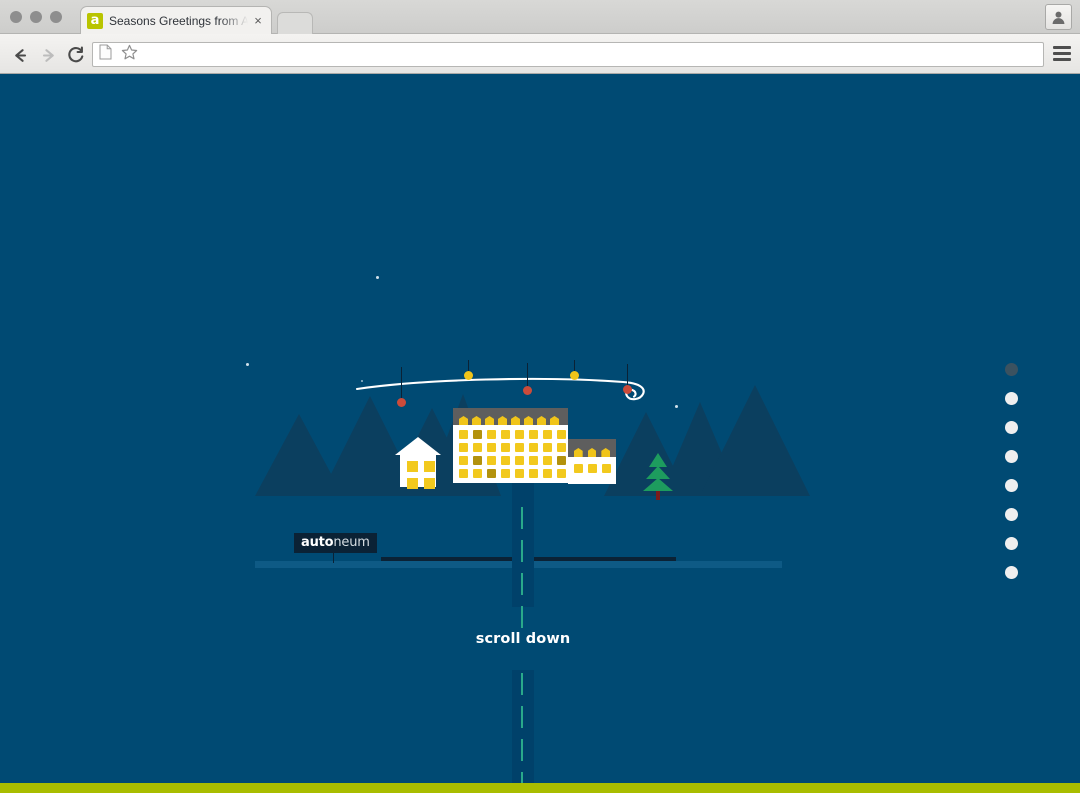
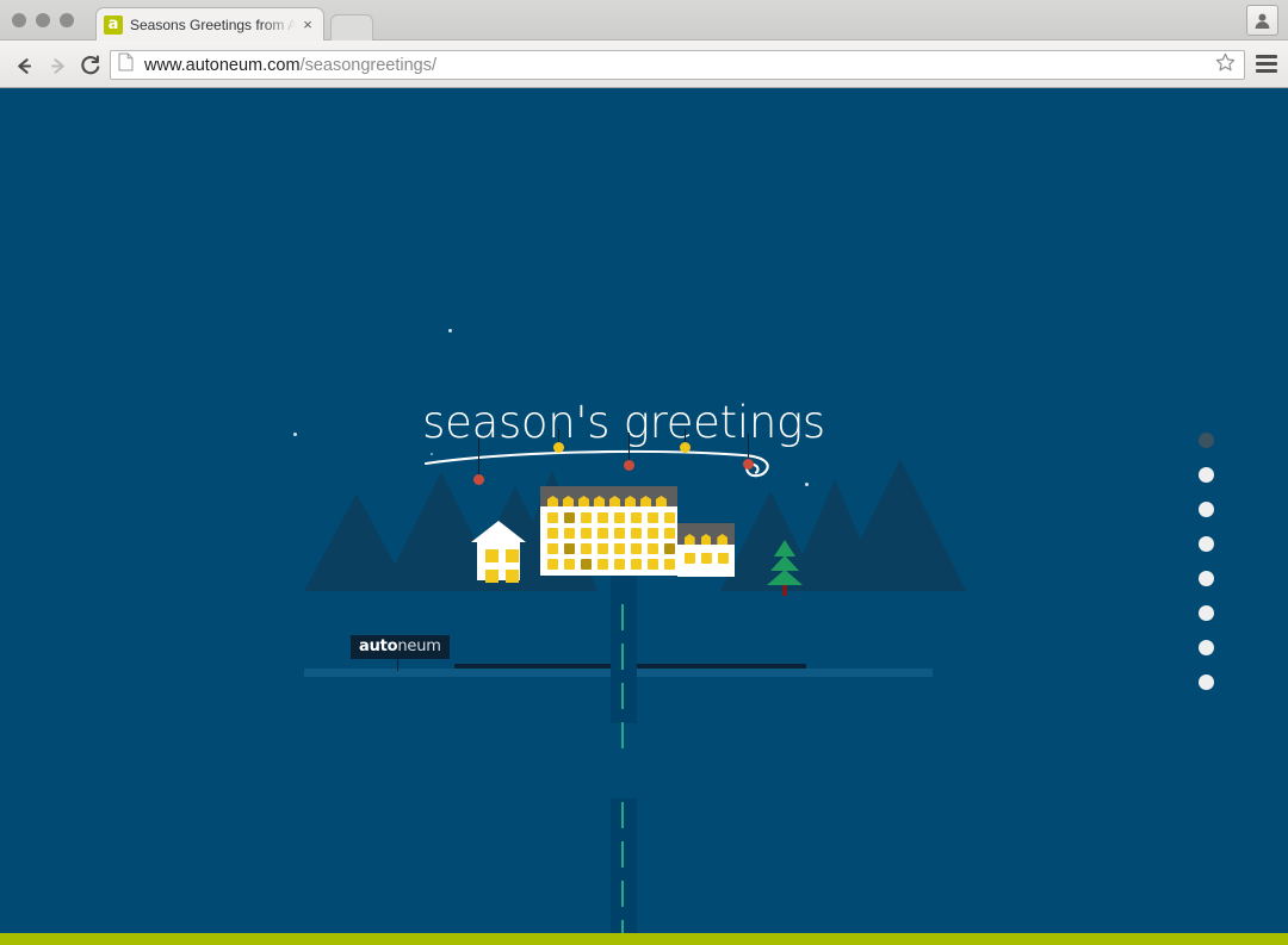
  a
  Seasons Greetings from A
  ×
+ www.autoneum.com/seasongreetings/
+ season's greetings
  autoneum
- scroll down
